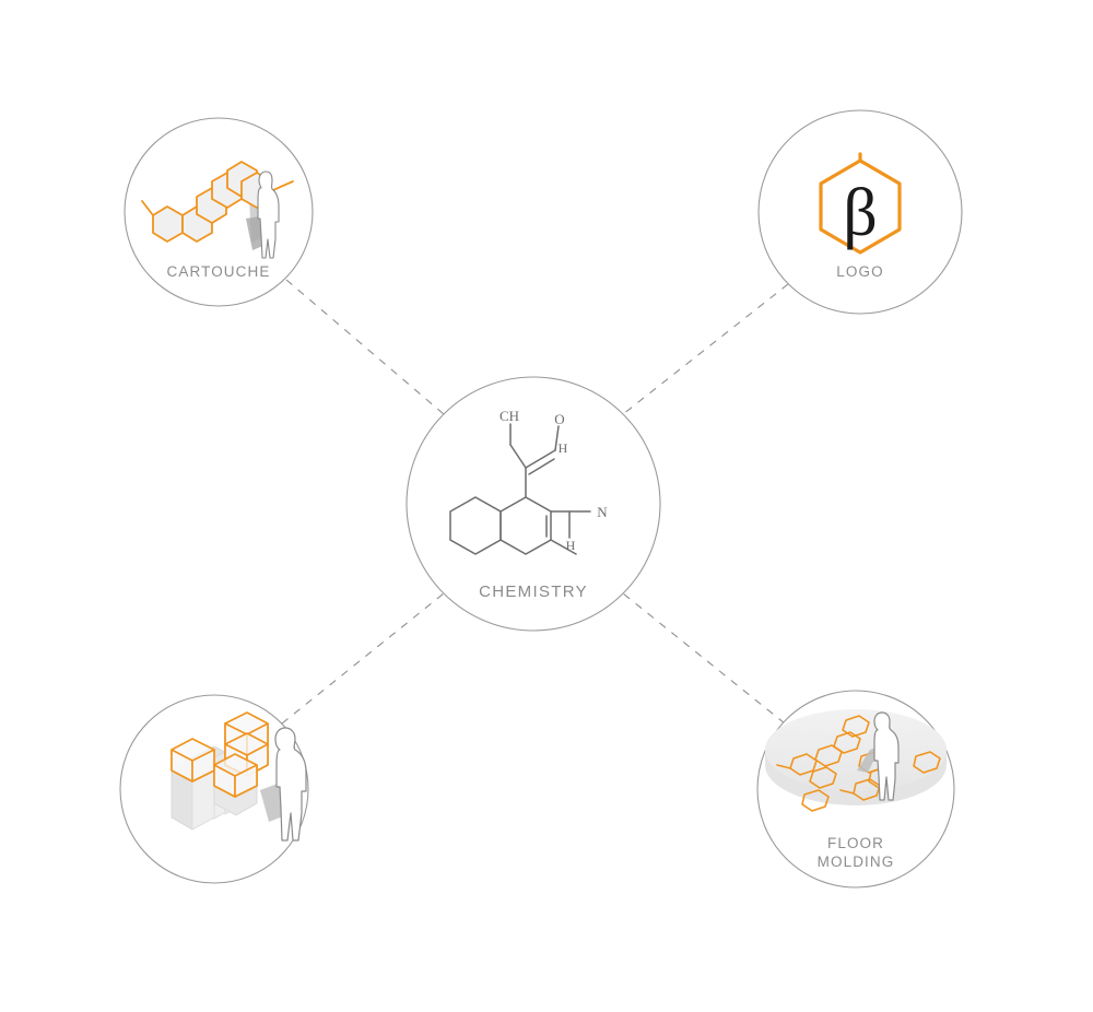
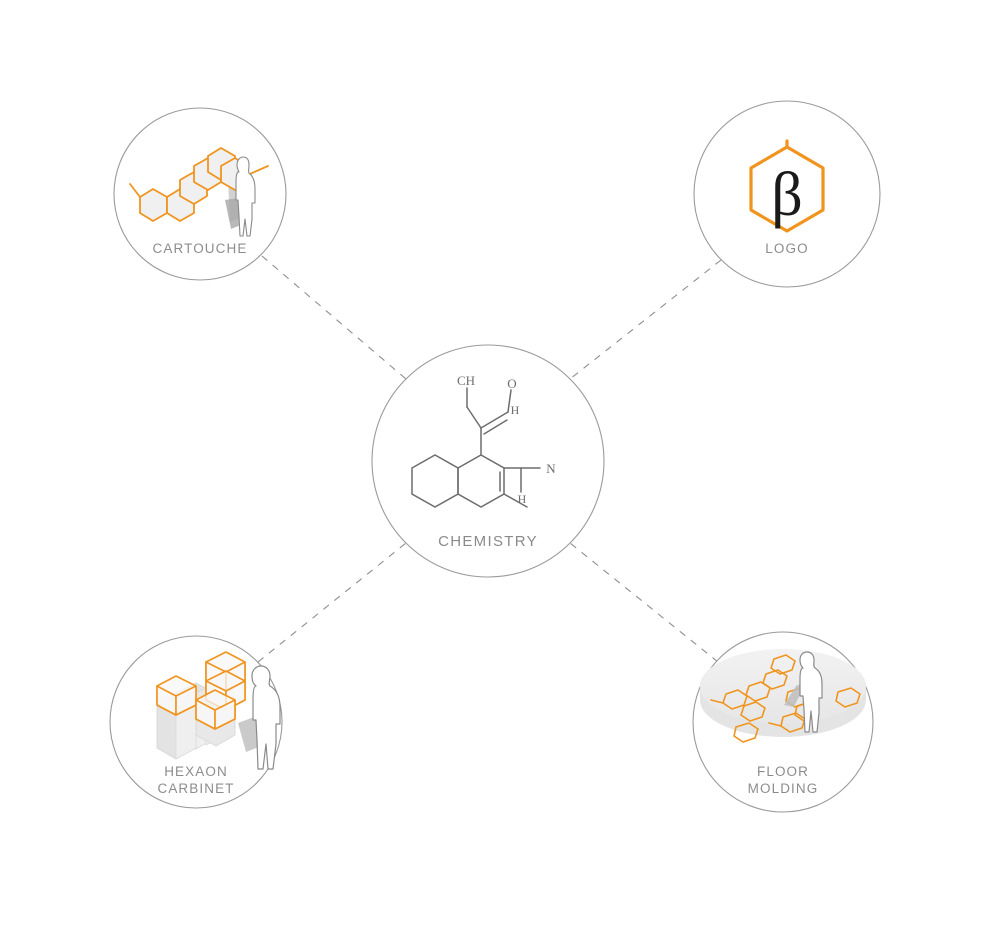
  CH
  O
  H
  N
  H
  β
  CHEMISTRY
  CARTOUCHE
  LOGO
+ HEXAON
+ CARBINET
  FLOOR
  MOLDING
